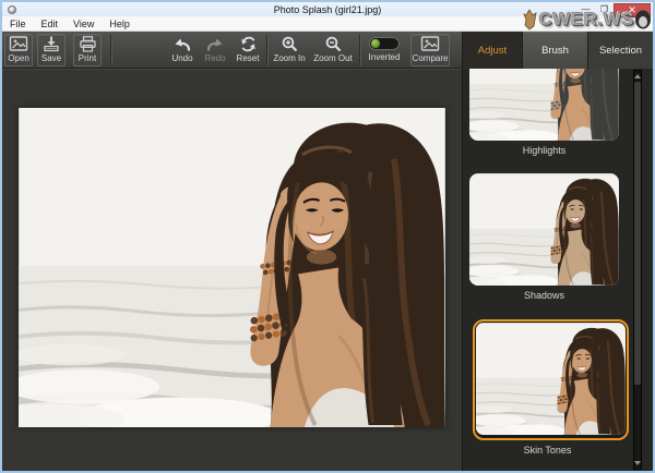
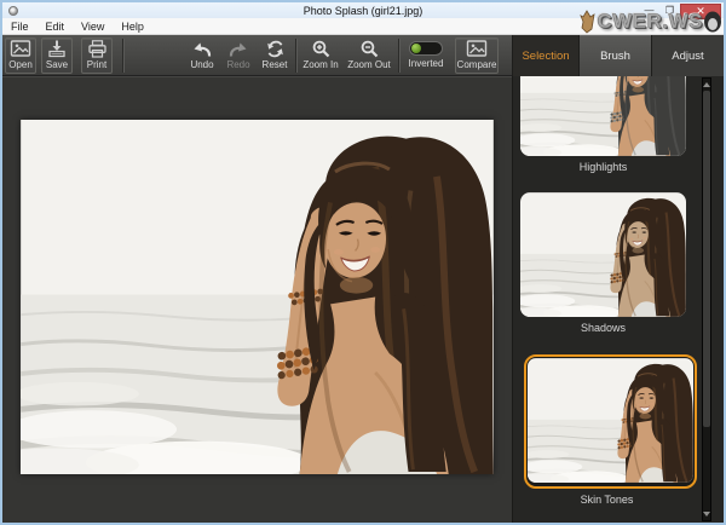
  Photo Splash (girl21.jpg)
  —
  ❐
  ✕
  CWER.WS
  File
  Edit
  View
  Help
  Open
  Save
  Print
  Undo
  Redo
  Reset
  Zoom In
  Zoom Out
  Inverted
  Compare
- Adjust
+ Selection
  Brush
- Selection
+ Adjust
  Highlights
  Shadows
  Skin Tones
